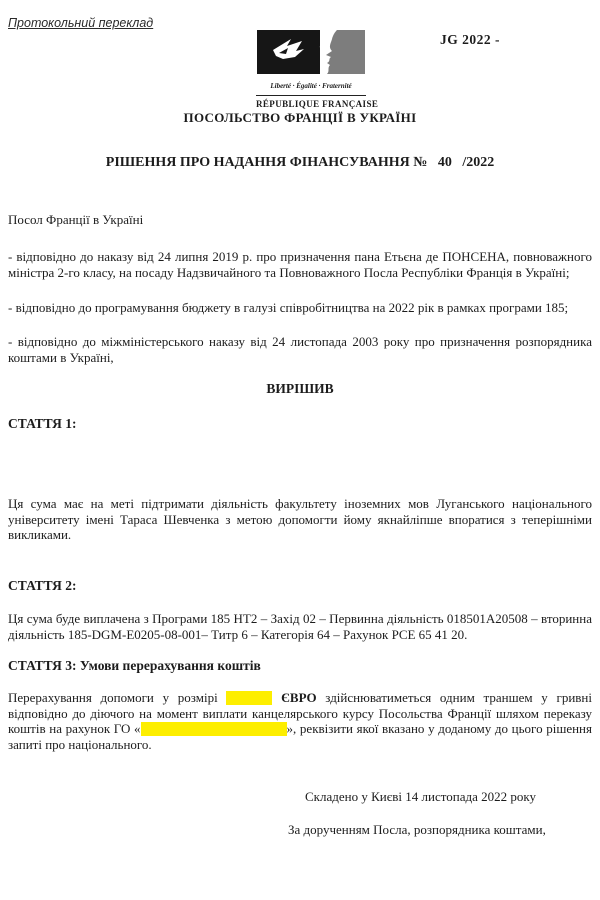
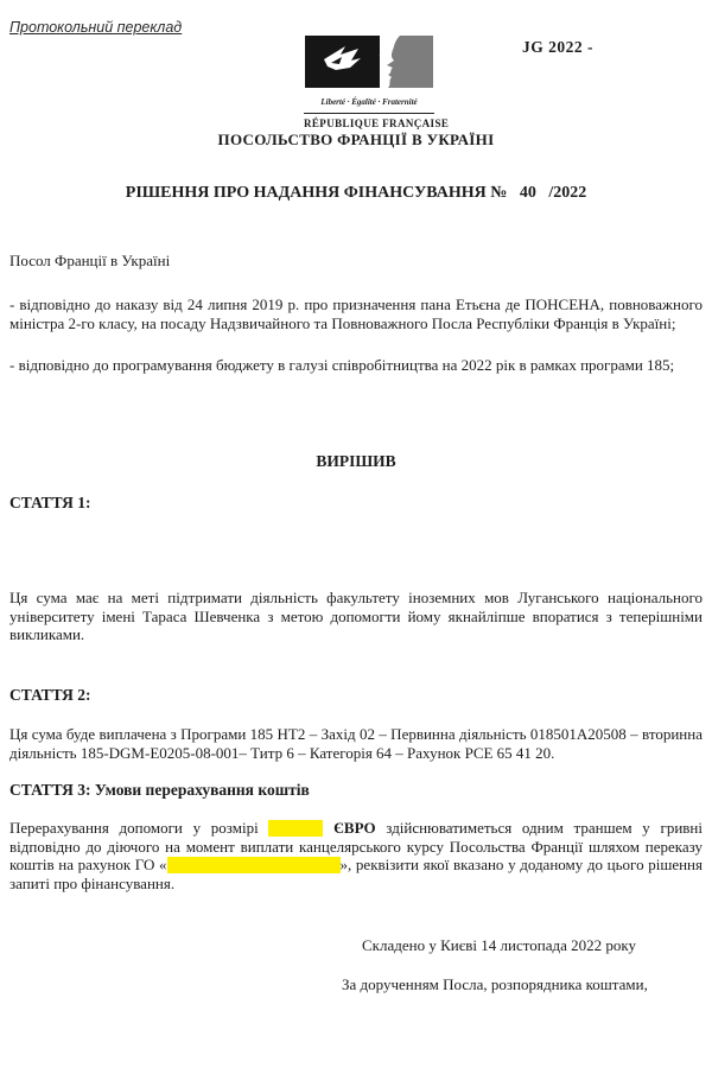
  Протокольний переклад
  JG 2022 -
  Liberté · Égalité · Fraternité
  RÉPUBLIQUE FRANÇAISE
  ПОСОЛЬСТВО ФРАНЦІЇ В УКРАЇНІ
  РІШЕННЯ ПРО НАДАННЯ ФІНАНСУВАННЯ № 40 /2022
  Посол Франції в Україні
  - відповідно до наказу від 24 липня 2019 р. про призначення пана Етьєна де ПОНСЕНА, повноважного міністра 2-го класу, на посаду Надзвичайного та Повноважного Посла Республіки Франція в Україні;
  - відповідно до програмування бюджету в галузі співробітництва на 2022 рік в рамках програми 185;
- - відповідно до міжміністерського наказу від 24 листопада 2003 року про призначення розпорядника коштами в Україні,
  ВИРІШИВ
  СТАТТЯ 1:
  Ця сума має на меті підтримати діяльність факультету іноземних мов Луганського національного університету імені Тараса Шевченка з метою допомогти йому якнайліпше впоратися з теперішніми викликами.
  СТАТТЯ 2:
  Ця сума буде виплачена з Програми 185 HT2 – Захід 02 – Первинна діяльність 018501A20508 – вторинна діяльність 185-DGM-E0205-08-001– Титр 6 – Категорія 64 – Рахунок PCE 65 41 20.
  СТАТТЯ 3: Умови перерахування коштів
- Перерахування допомоги у розмірі ЄВРО здійснюватиметься одним траншем у гривні відповідно до діючого на момент виплати канцелярського курсу Посольства Франції шляхом переказу коштів на рахунок ГО « », реквізити якої вказано у доданому до цього рішення запиті про національного.
+ Перерахування допомоги у розмірі ЄВРО здійснюватиметься одним траншем у гривні відповідно до діючого на момент виплати канцелярського курсу Посольства Франції шляхом переказу коштів на рахунок ГО « », реквізити якої вказано у доданому до цього рішення запиті про фінансування.
  Складено у Києві 14 листопада 2022 року
  За дорученням Посла, розпорядника коштами,
